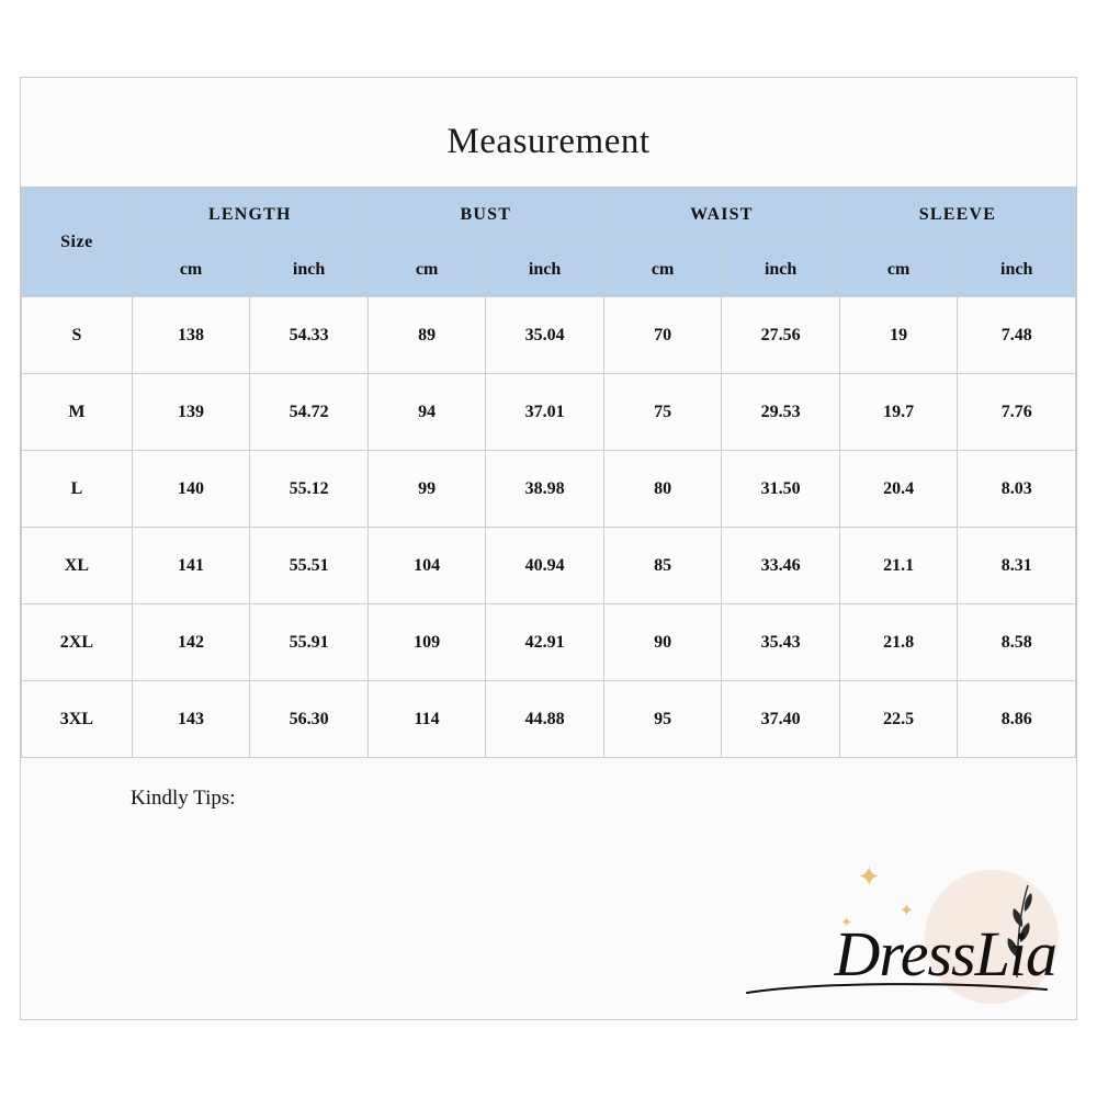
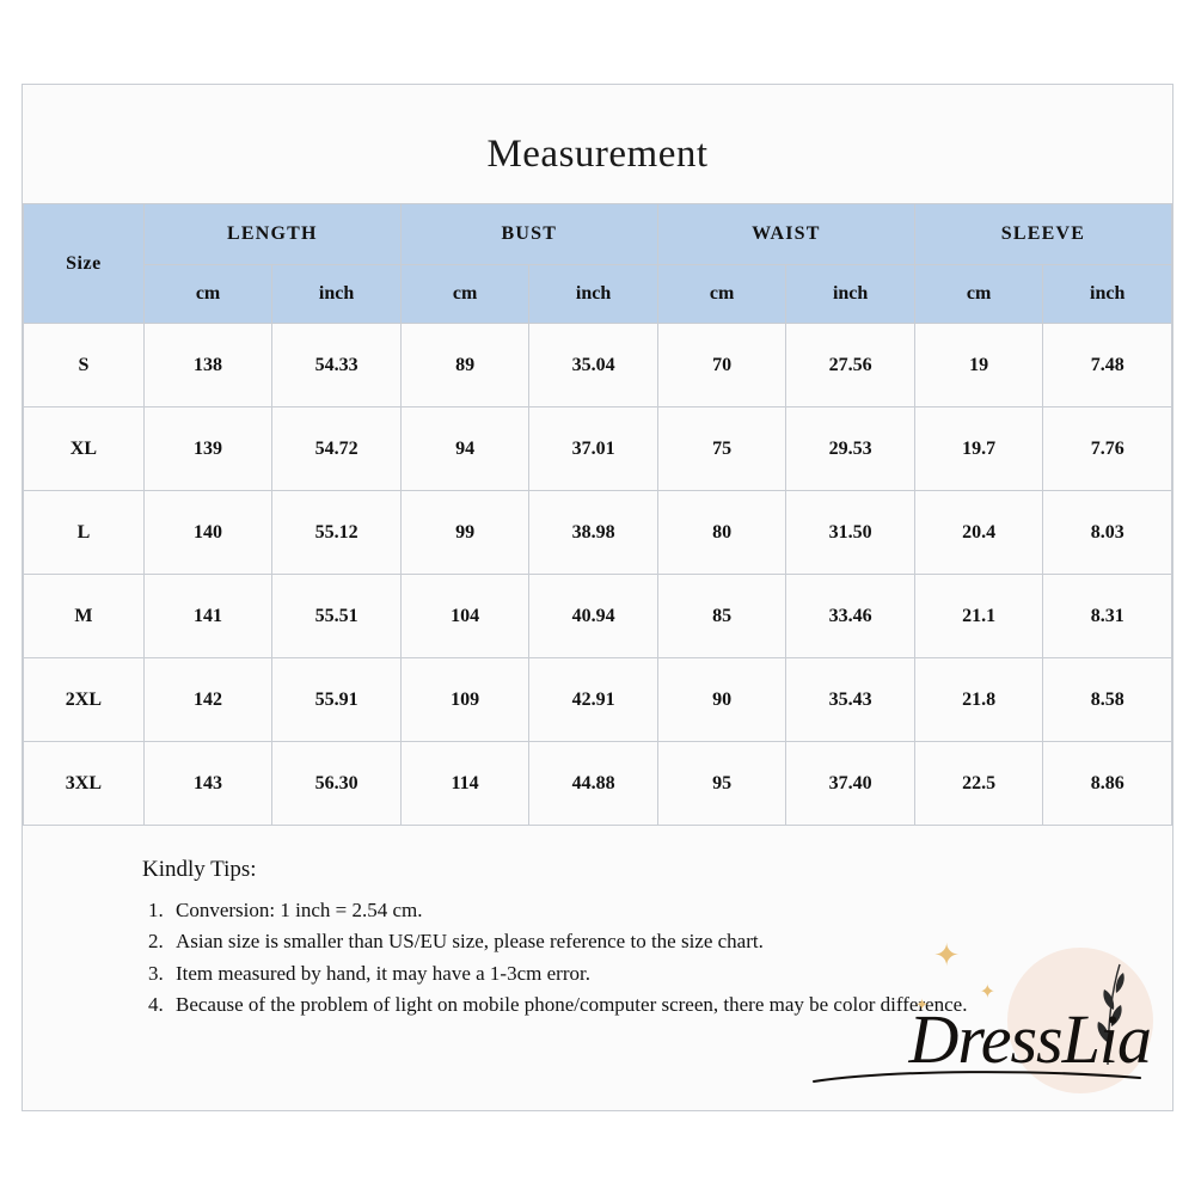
  Measurement
  Size	LENGTH	BUST	WAIST	SLEEVE
  cm	inch	cm	inch	cm	inch	cm	inch
  S	138	54.33	89	35.04	70	27.56	19	7.48
- M	139	54.72	94	37.01	75	29.53	19.7	7.76
+ XL	139	54.72	94	37.01	75	29.53	19.7	7.76
  L	140	55.12	99	38.98	80	31.50	20.4	8.03
- XL	141	55.51	104	40.94	85	33.46	21.1	8.31
+ M	141	55.51	104	40.94	85	33.46	21.1	8.31
  2XL	142	55.91	109	42.91	90	35.43	21.8	8.58
  3XL	143	56.30	114	44.88	95	37.40	22.5	8.86
  Kindly Tips:
+ Conversion: 1 inch = 2.54 cm.
+ Asian size is smaller than US/EU size, please reference to the size chart.
+ Item measured by hand, it may have a 1-3cm error.
+ Because of the problem of light on mobile phone/computer screen, there may be color difference.
  ✦
  ✦
  ✦
  DressLia
